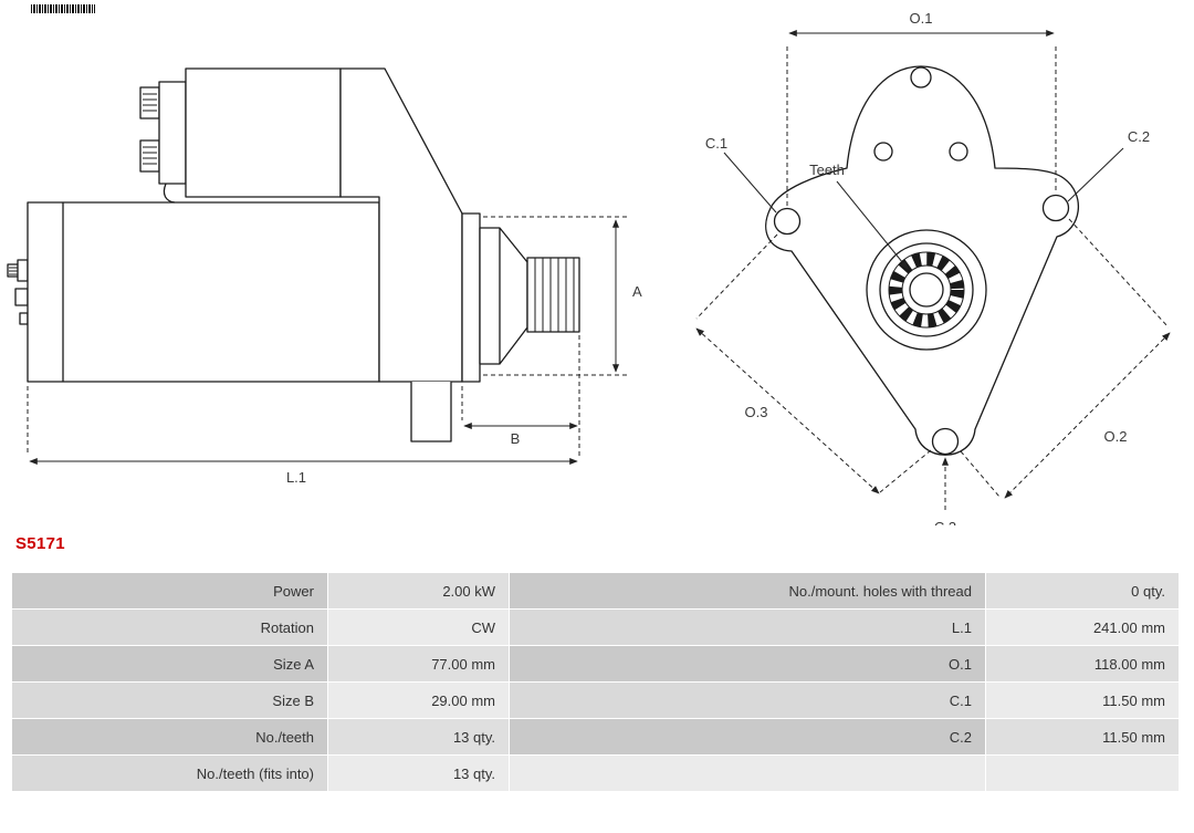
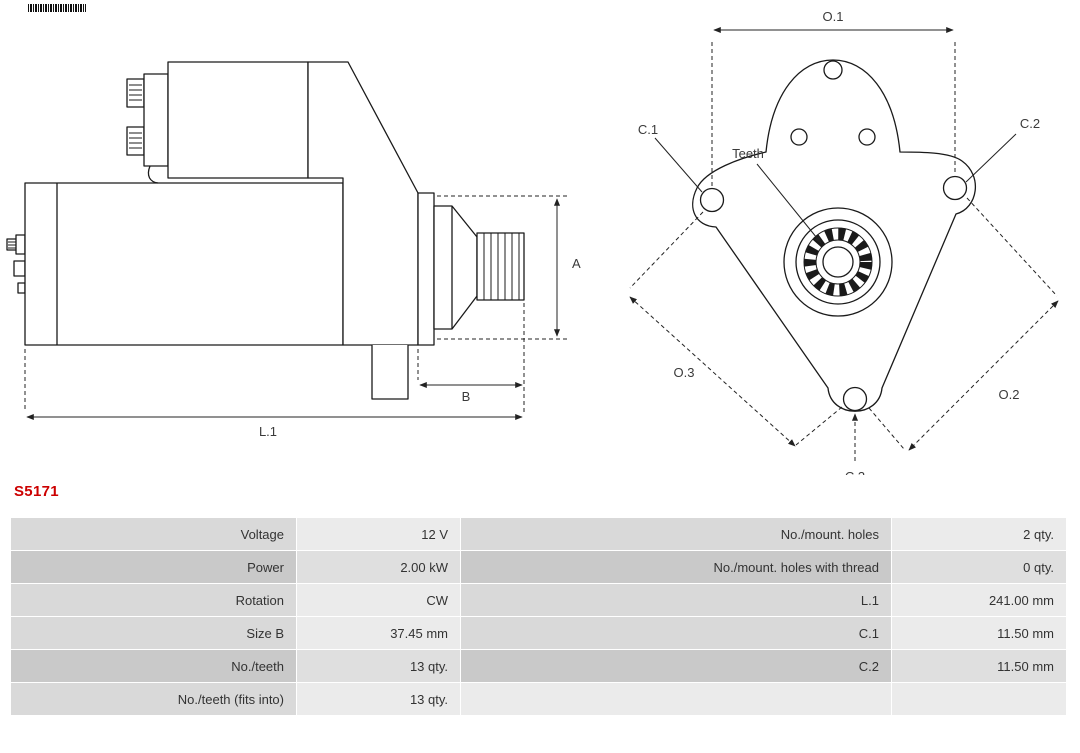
  A
  B
  L.1
  O.1
  C.1
  C.2
  Teeth
  O.3
  O.2
  S5171
+ Voltage	12 V	No./mount. holes	2 qty.
  Power	2.00 kW	No./mount. holes with thread	0 qty.
  Rotation	CW	L.1	241.00 mm
- Size A	77.00 mm	O.1	118.00 mm
- Size B	29.00 mm	C.1	11.50 mm
+ Size B	37.45 mm	C.1	11.50 mm
  No./teeth	13 qty.	C.2	11.50 mm
  No./teeth (fits into)	13 qty.
